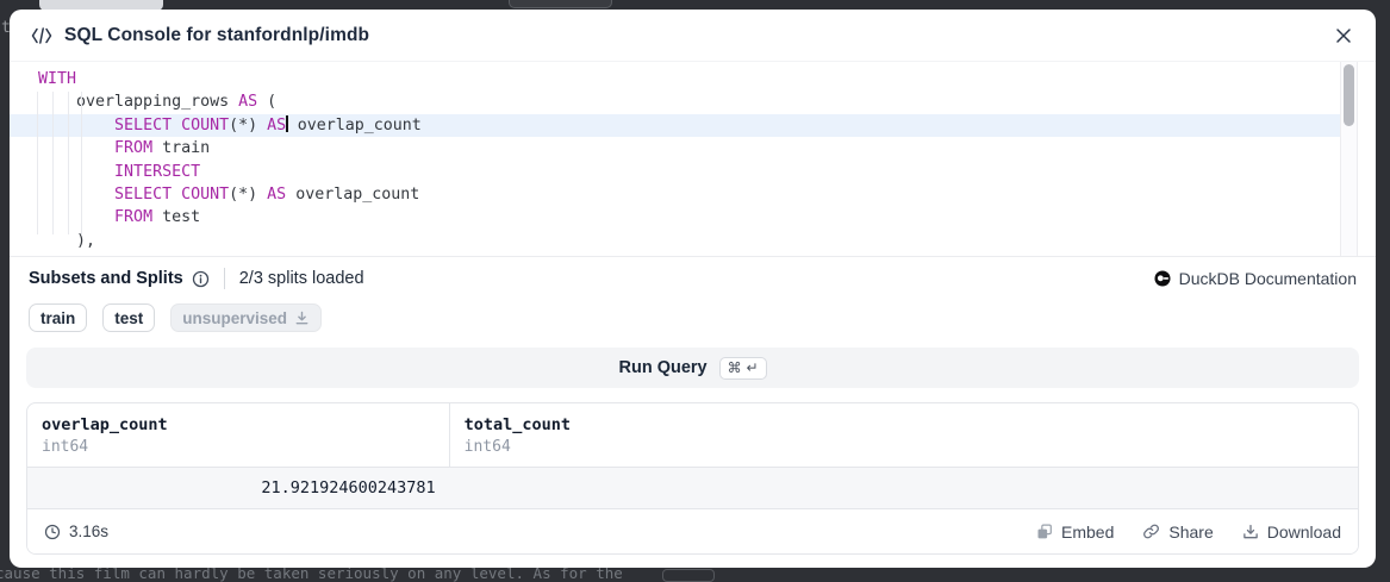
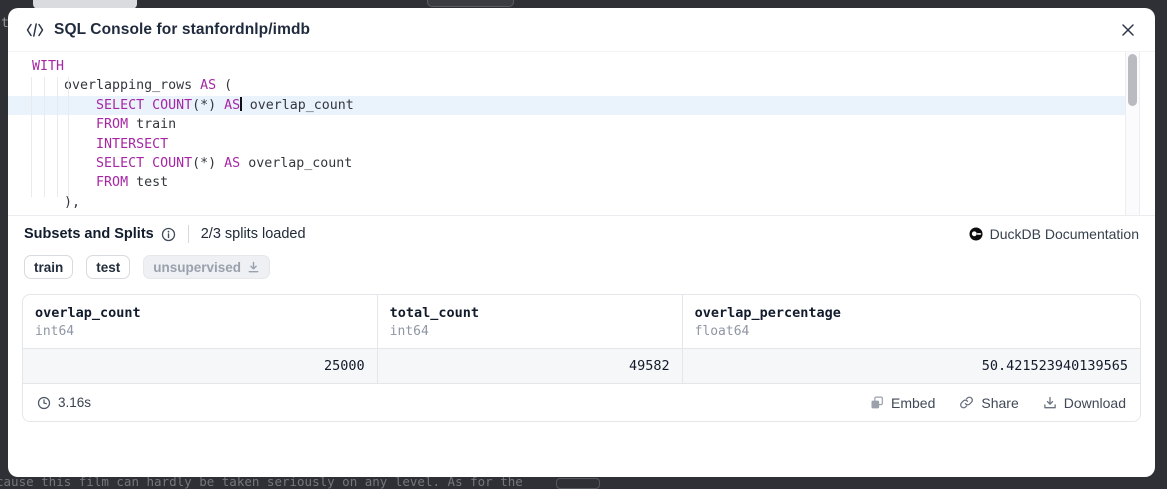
  t
  ause this film can hardly be taken seriously on any level. As for the
  SQL Console for stanfordnlp/imdb
  WITH
  verlapping_rows AS (
  SELECT COUNT(*) AS overlap_count
  FROM train
  INTERSECT
  SELECT COUNT(*) AS overlap_count
  FROM test
  ),
  Subsets and Splits
  2/3 splits loaded
  DuckDB Documentation
  train
  test
  unsupervised
- Run Query
- ⌘ ↵
  overlap_count
  int64
  total_count
  int64
+ overlap_percentage
+ float64
+ 25000
+ 49582
- 21.921924600243781
+ 50.421523940139565
  3.16s
  Embed
  Share
  Download
